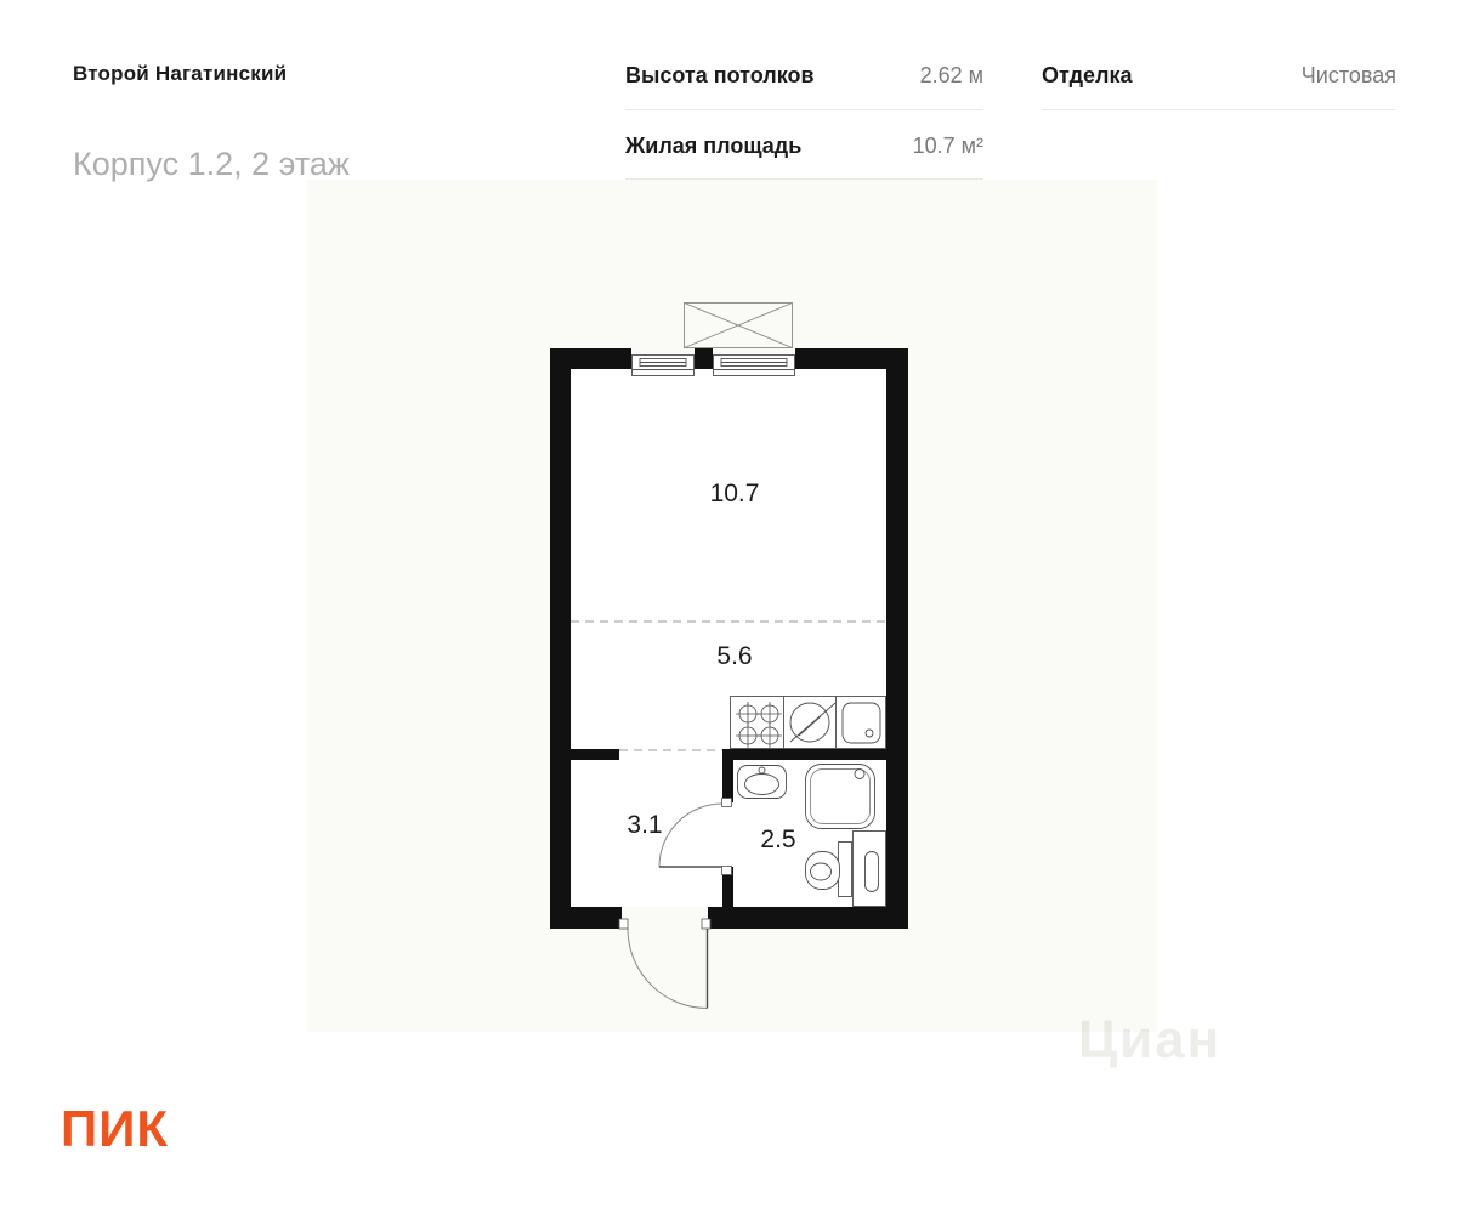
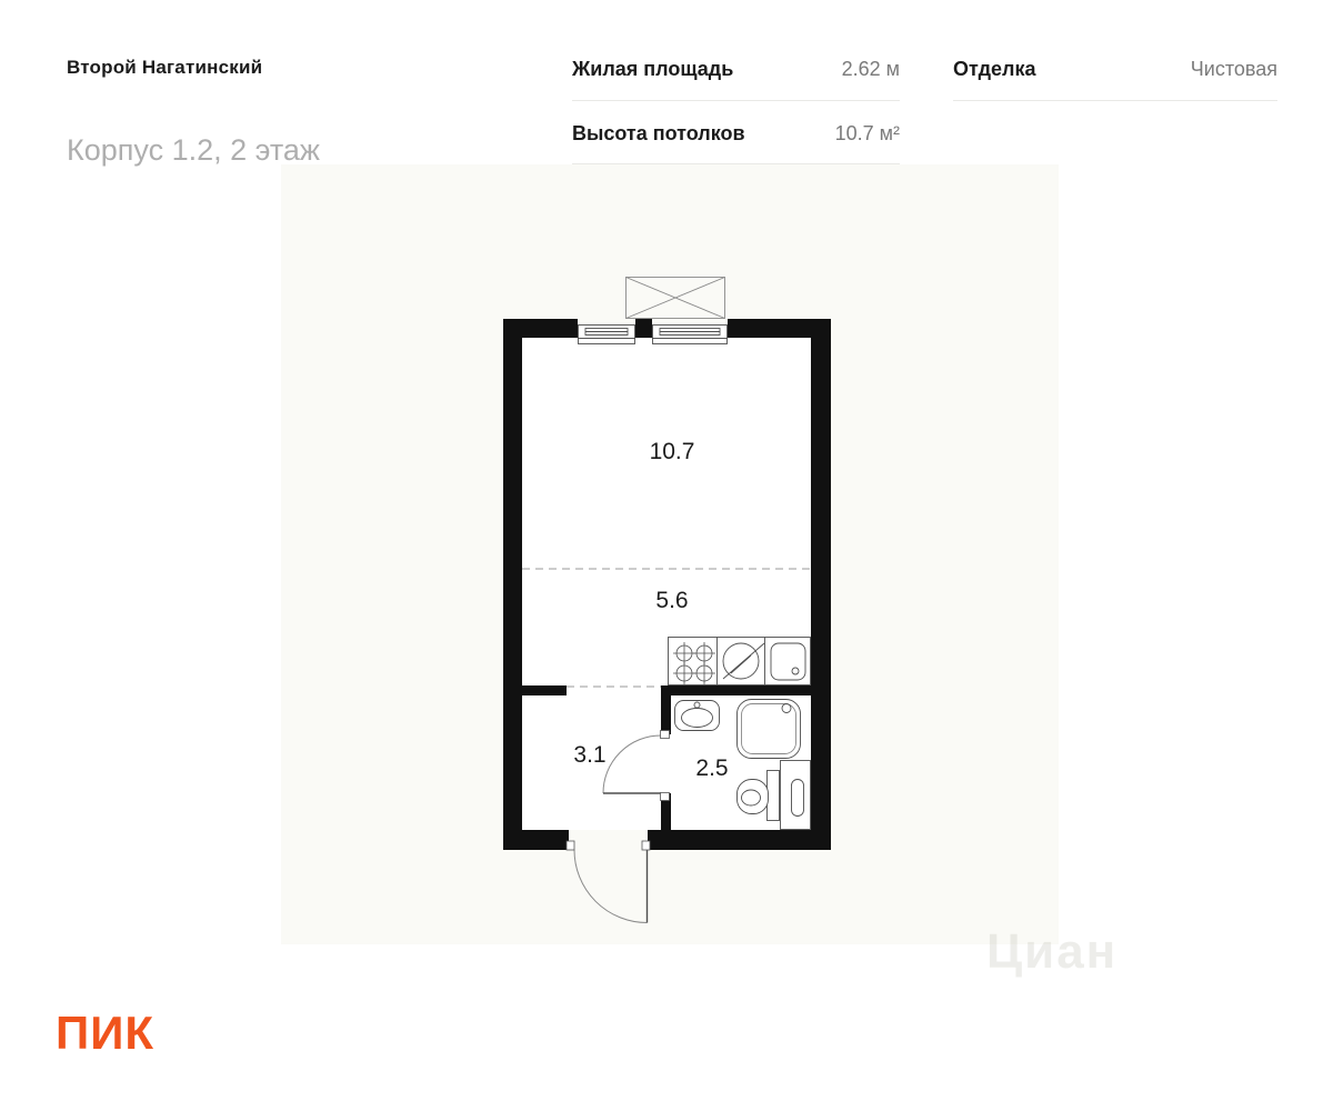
  Второй Нагатинский
  Корпус 1.2, 2 этаж
- Высота потолков
+ Жилая площадь
  2.62 м
- Жилая площадь
+ Высота потолков
  10.7 м²
  Отделка
  Чистовая
  10.7
  5.6
  3.1
  2.5
  Циан
  ПИК
